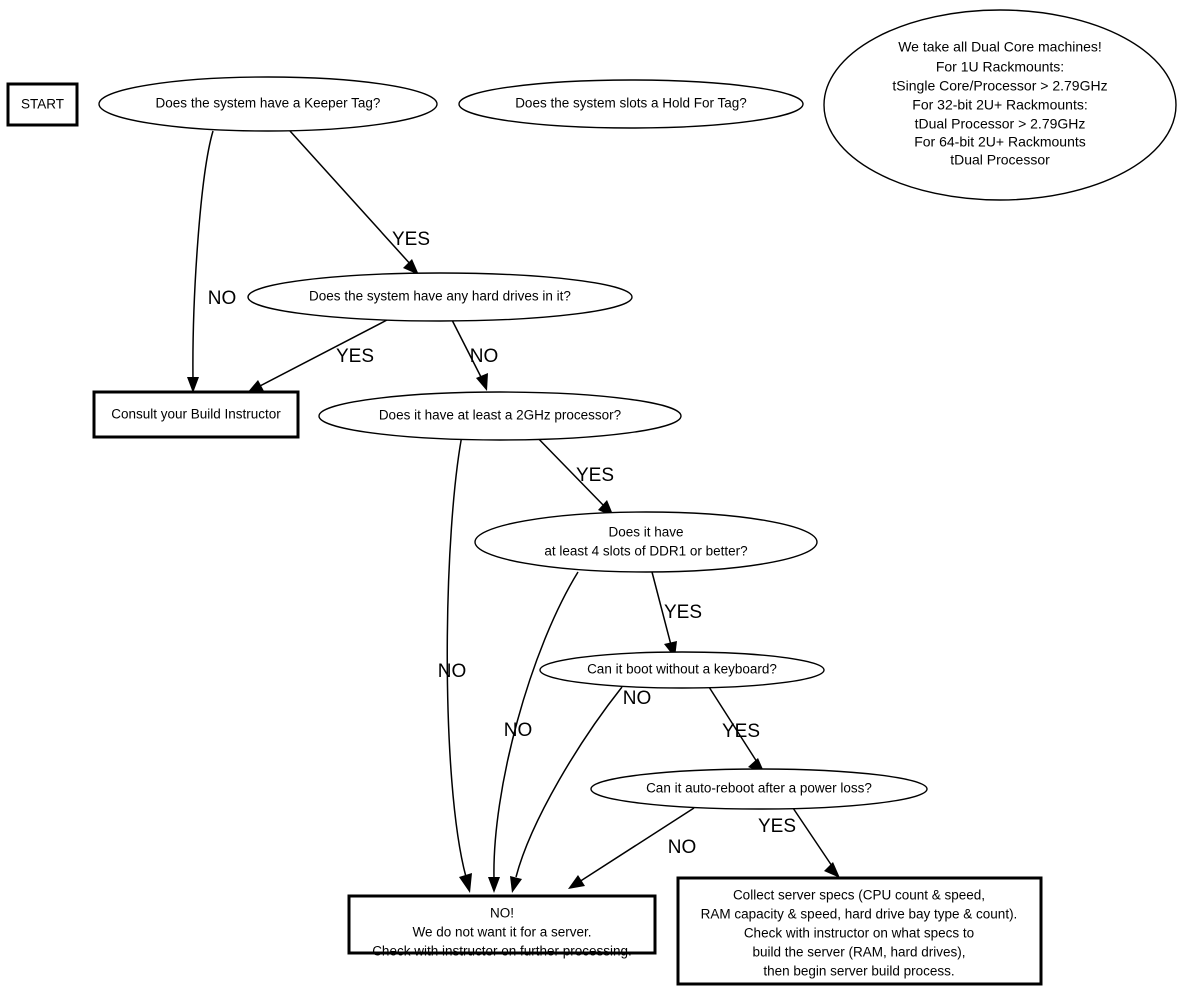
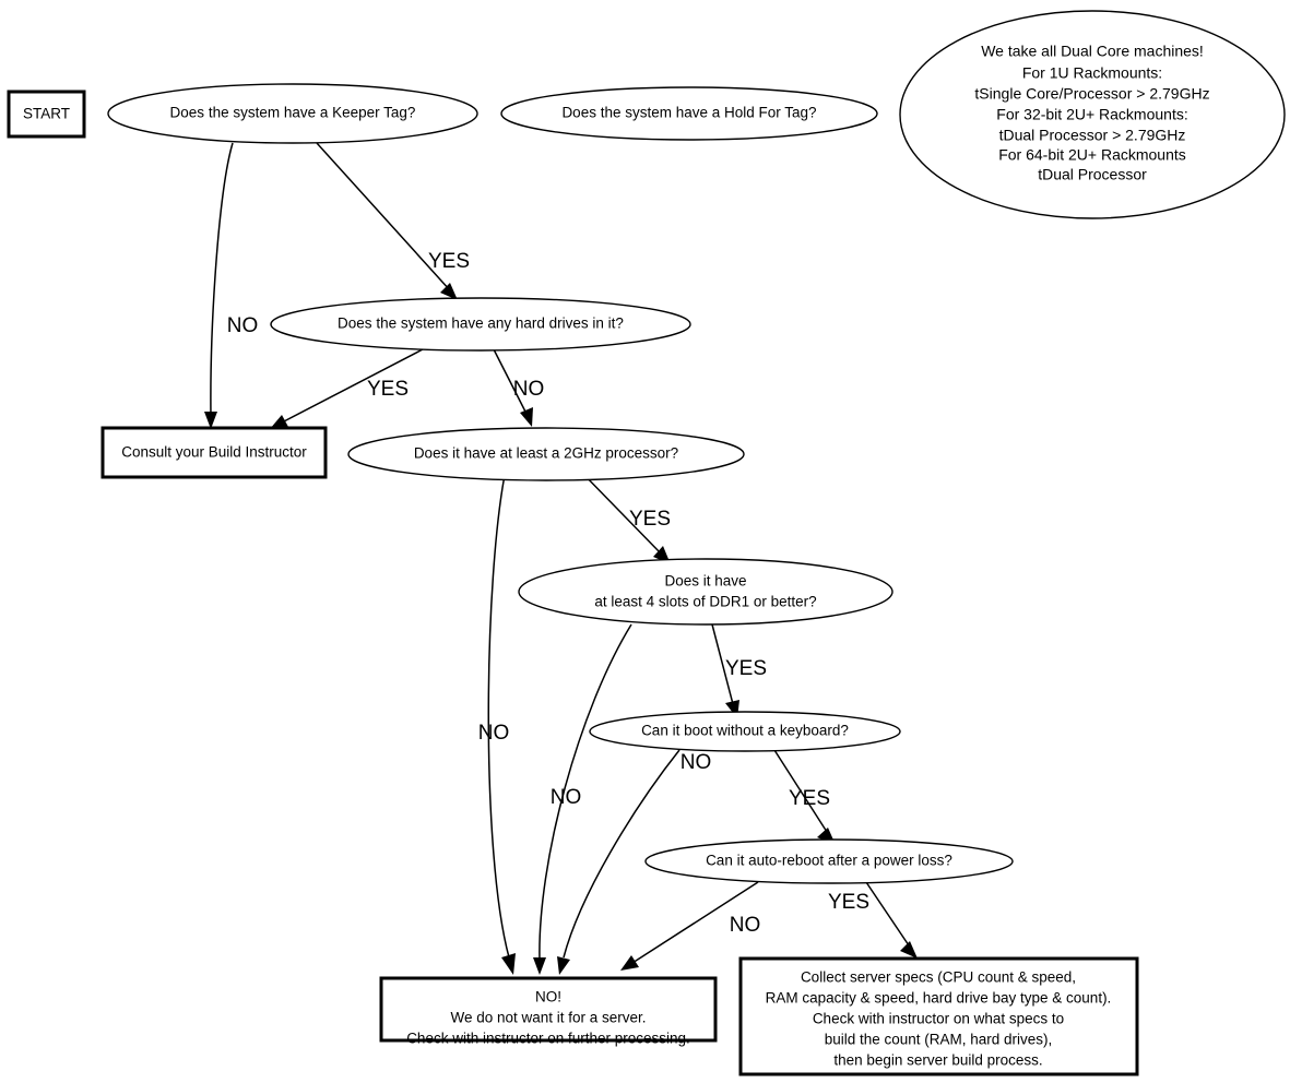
  NO
  YES
  YES
  NO
  YES
  NO
  YES
  NO
  NO
  YES
  NO
  YES
  START
  Does the system have a Keeper Tag?
- Does the system slots a Hold For Tag?
+ Does the system have a Hold For Tag?
  We take all Dual Core machines!
  For 1U Rackmounts:
  tSingle Core/Processor > 2.79GHz
  For 32-bit 2U+ Rackmounts:
  tDual Processor > 2.79GHz
  For 64-bit 2U+ Rackmounts
  tDual Processor
  Does the system have any hard drives in it?
  Consult your Build Instructor
  Does it have at least a 2GHz processor?
  Does it have
  at least 4 slots of DDR1 or better?
  Can it boot without a keyboard?
  Can it auto-reboot after a power loss?
  NO!
  We do not want it for a server.
  Check with instructor on further processing.
  Collect server specs (CPU count & speed,
  RAM capacity & speed, hard drive bay type & count).
  Check with instructor on what specs to
- build the server (RAM, hard drives),
+ build the count (RAM, hard drives),
  then begin server build process.
